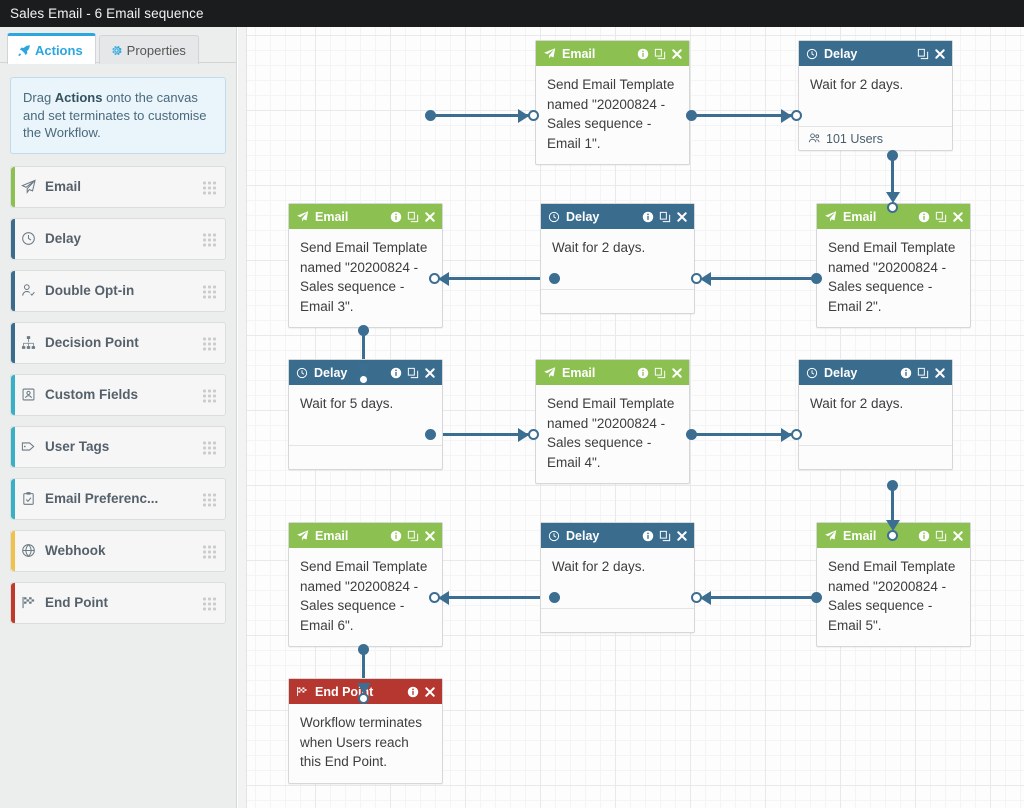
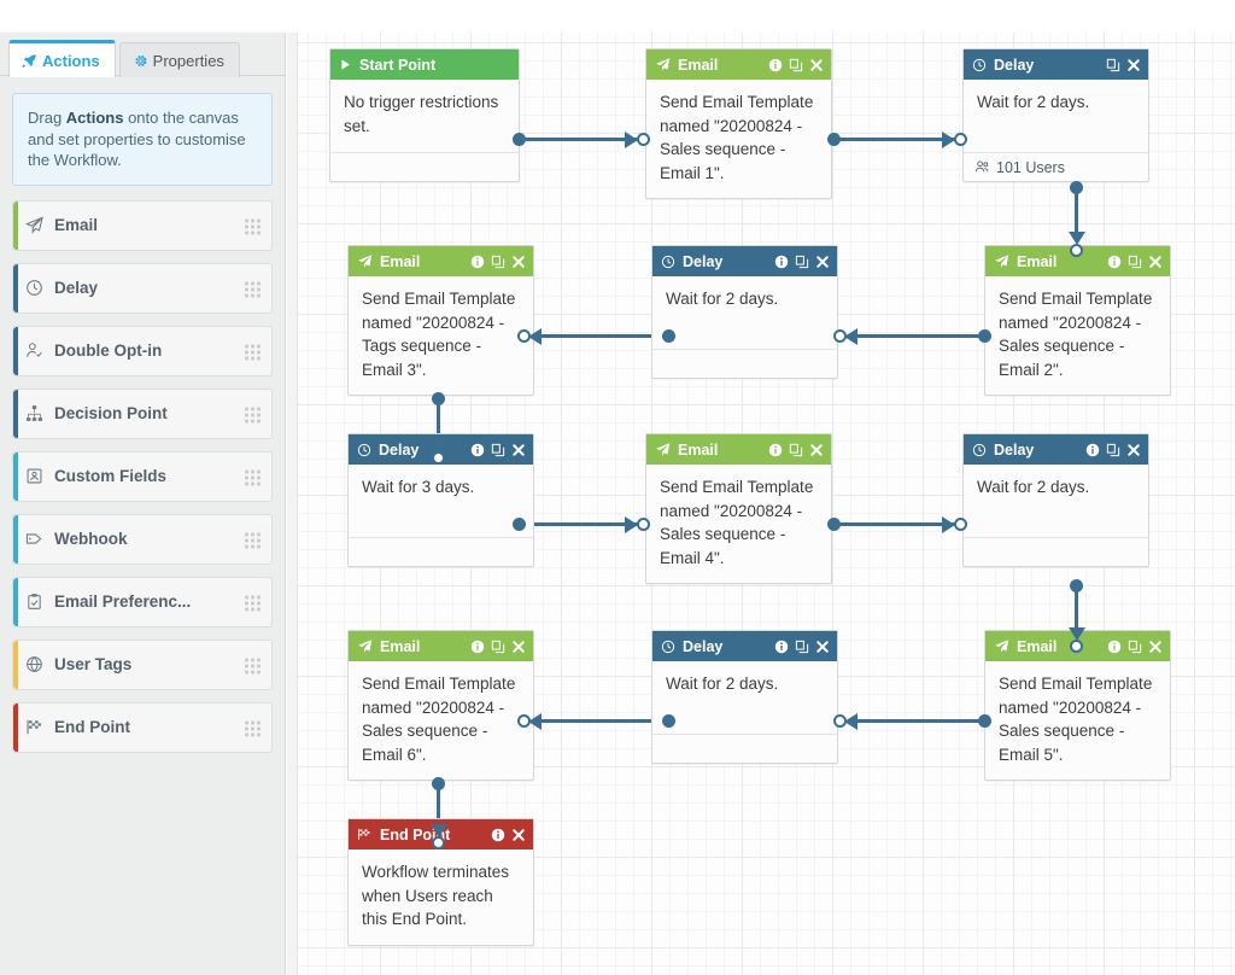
- Sales Email - 6 Email sequence
  Actions
  Properties
- Drag Actions onto the canvas and set terminates to customise the Workflow.
+ Drag Actions onto the canvas and set properties to customise the Workflow.
  Email
  Delay
  Double Opt-in
  Decision Point
  Custom Fields
- User Tags
+ Webhook
  Email Preferenc...
- Webhook
+ User Tags
  End Point
+ Start Point
+ No trigger restrictions set.
  Email
  Send Email Template named "20200824 - Sales sequence - Email 1".
  Delay
  Wait for 2 days.
  101 Users
  Email
  Send Email Template named "20200824 - Sales sequence - Email 2".
  Delay
  Wait for 2 days.
  Email
- Send Email Template named "20200824 - Sales sequence - Email 3".
+ Send Email Template named "20200824 - Tags sequence - Email 3".
  Delay
- Wait for 5 days.
+ Wait for 3 days.
  Email
  Send Email Template named "20200824 - Sales sequence - Email 4".
  Delay
  Wait for 2 days.
  Email
  Send Email Template named "20200824 - Sales sequence - Email 5".
  Delay
  Wait for 2 days.
  Email
  Send Email Template named "20200824 - Sales sequence - Email 6".
  End Point
  Workflow terminates when Users reach this End Point.
